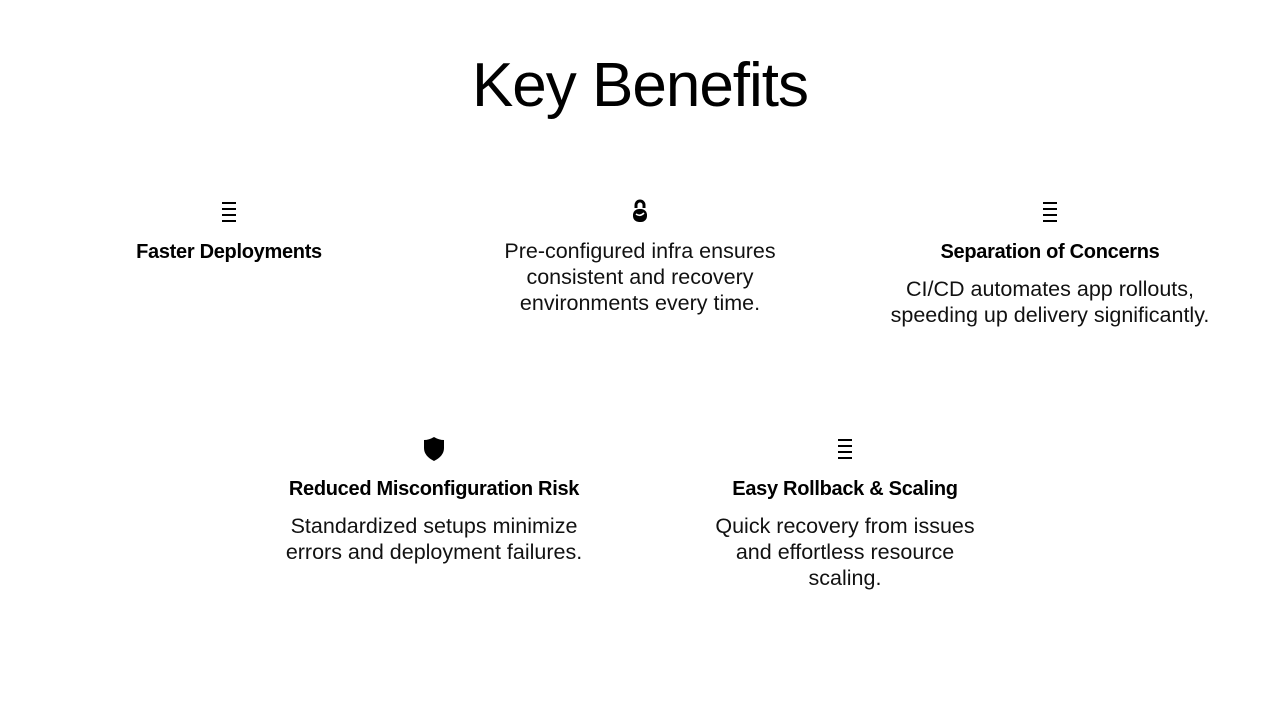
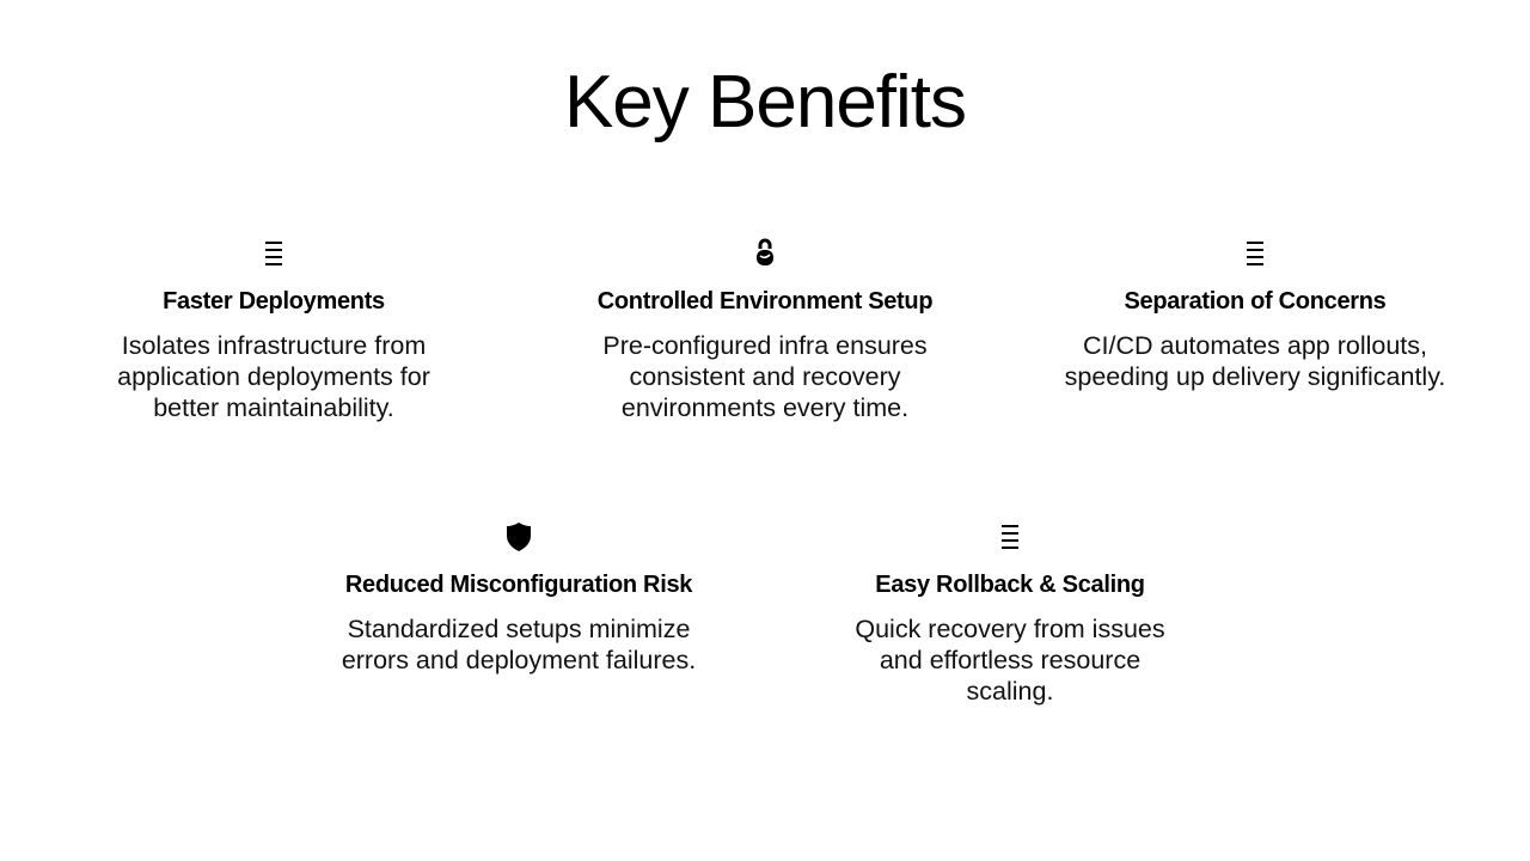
  Key Benefits
  Faster Deployments
+ Isolates infrastructure from application deployments for better maintainability.
+ Controlled Environment Setup
  Pre-configured infra ensures consistent and recovery environments every time.
  Separation of Concerns
  CI/CD automates app rollouts, speeding up delivery significantly.
  Reduced Misconfiguration Risk
  Standardized setups minimize errors and deployment failures.
  Easy Rollback & Scaling
  Quick recovery from issues and effortless resource scaling.
